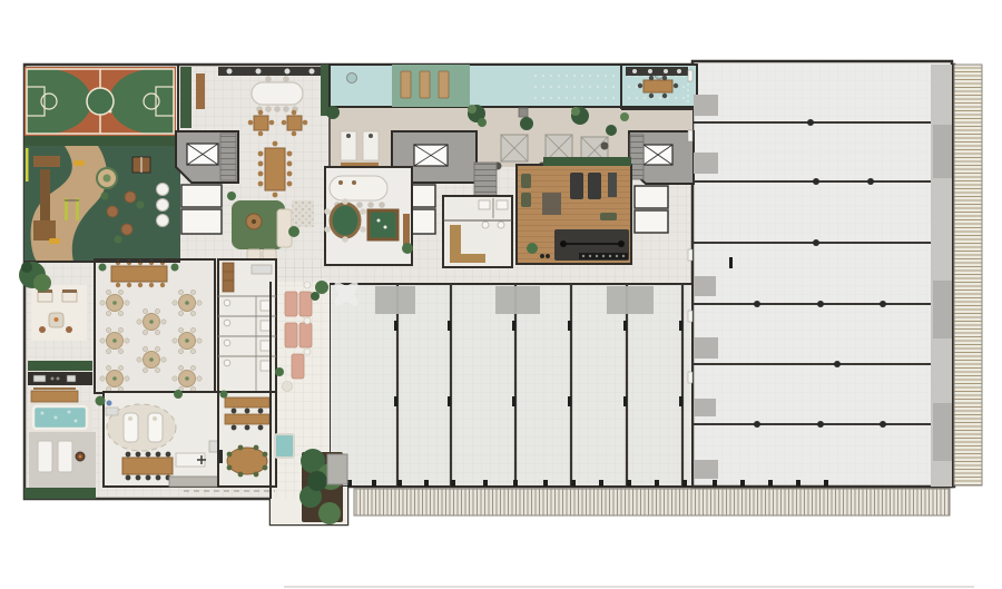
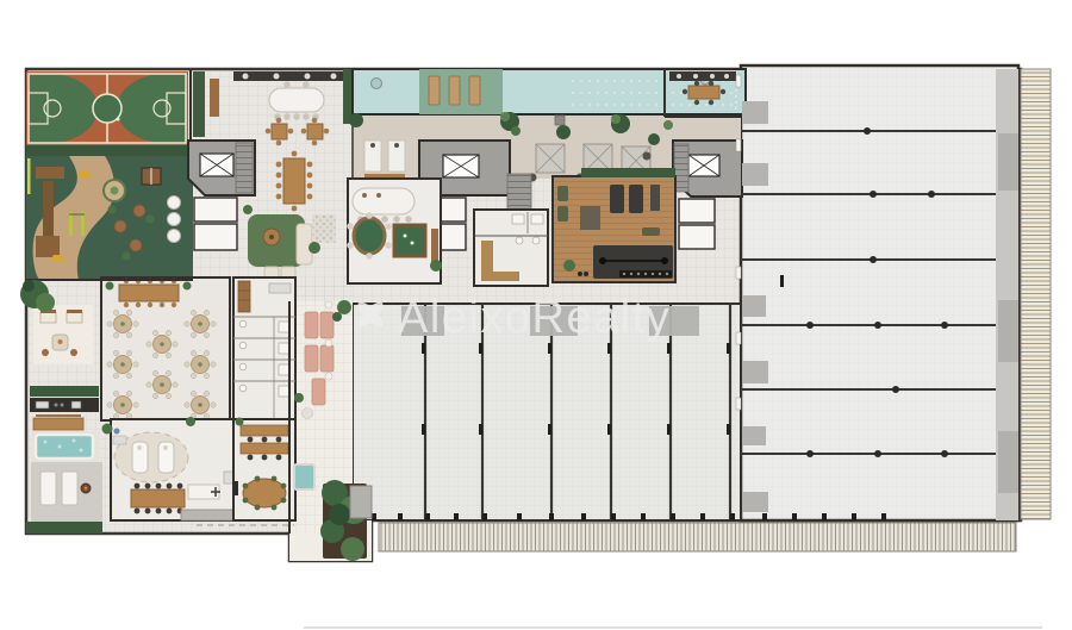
+ AleixoRealty
